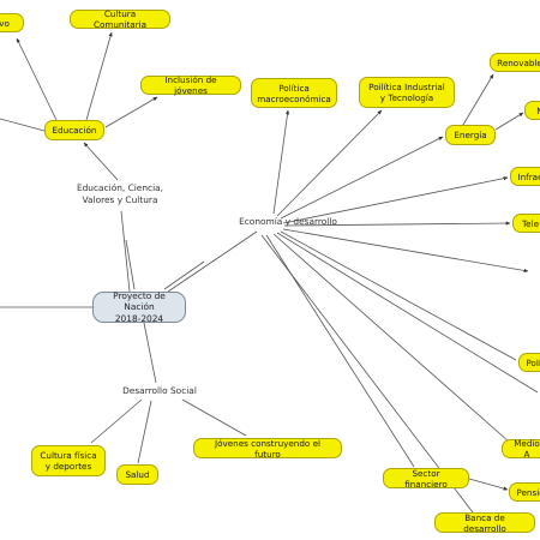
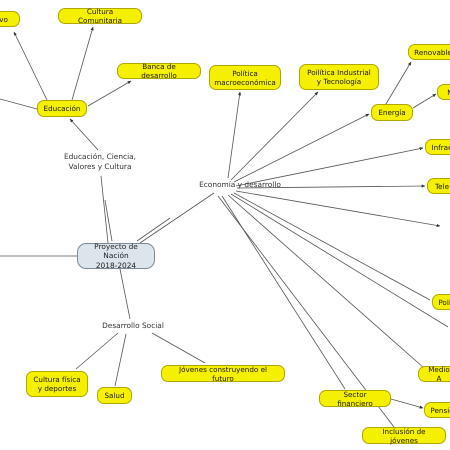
  Proyecto de Nación
  2018-2024
  Educación, Ciencia,
  Valores y Cultura
  Economía y desarrollo
  Desarrollo Social
  Cultura Comunitaria
- Inclusión de jóvenes
+ Banca de desarrollo
  Educación
  Política
  macroeconómica
  Poilítica Industrial
  y Tecnología
  Energía
  Renovabl
  Infra
  Tele
  Medio A
  Pensi
  Sector financiero
- Banca de desarrollo
+ Inclusión de jóvenes
  Cultura física
  y deportes
  Salud
  Jóvenes construyendo el futuro
